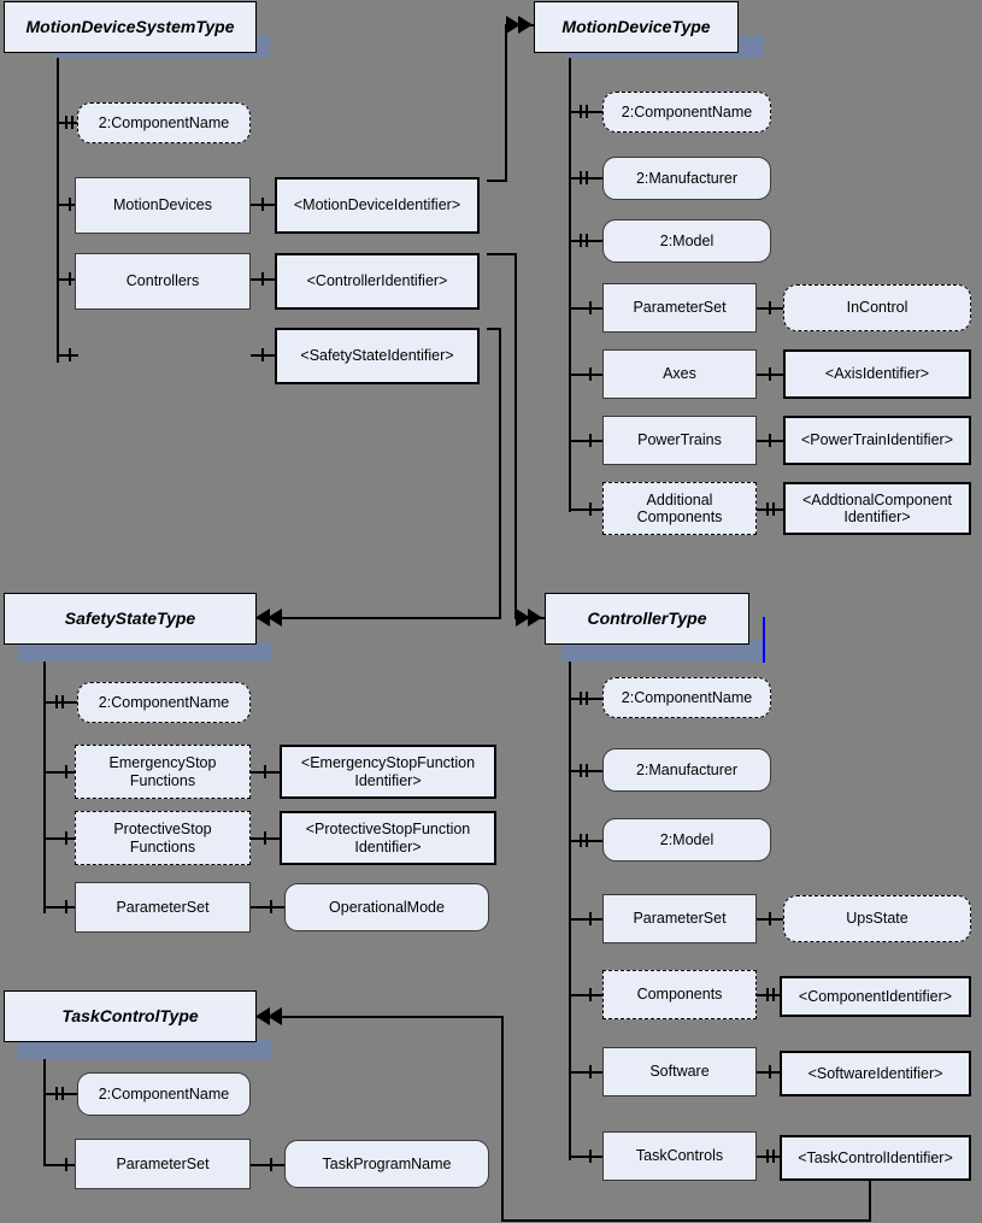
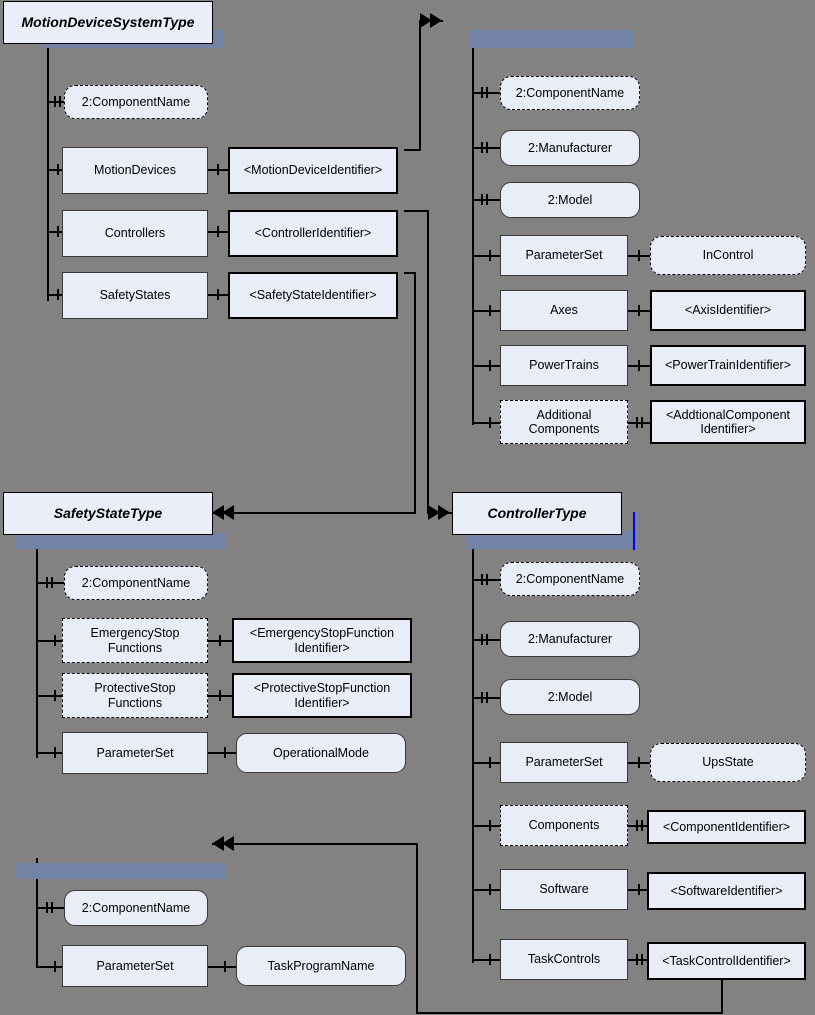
  MotionDeviceSystemType
  2:ComponentName
  MotionDevices
  <MotionDeviceIdentifier>
  Controllers
  <ControllerIdentifier>
+ SafetyStates
  <SafetyStateIdentifier>
- MotionDeviceType
  2:ComponentName
  2:Manufacturer
  2:Model
  ParameterSet
  InControl
  Axes
  <AxisIdentifier>
  PowerTrains
  <PowerTrainIdentifier>
  Additional
  Components
  <AddtionalComponent
  Identifier>
  SafetyStateType
  2:ComponentName
  EmergencyStop
  Functions
  <EmergencyStopFunction
  Identifier>
  ProtectiveStop
  Functions
  <ProtectiveStopFunction
  Identifier>
  ParameterSet
  OperationalMode
  ControllerType
  2:ComponentName
  2:Manufacturer
  2:Model
  ParameterSet
  UpsState
  Components
  <ComponentIdentifier>
  Software
  <SoftwareIdentifier>
  TaskControls
  <TaskControlIdentifier>
- TaskControlType
  2:ComponentName
  ParameterSet
  TaskProgramName
